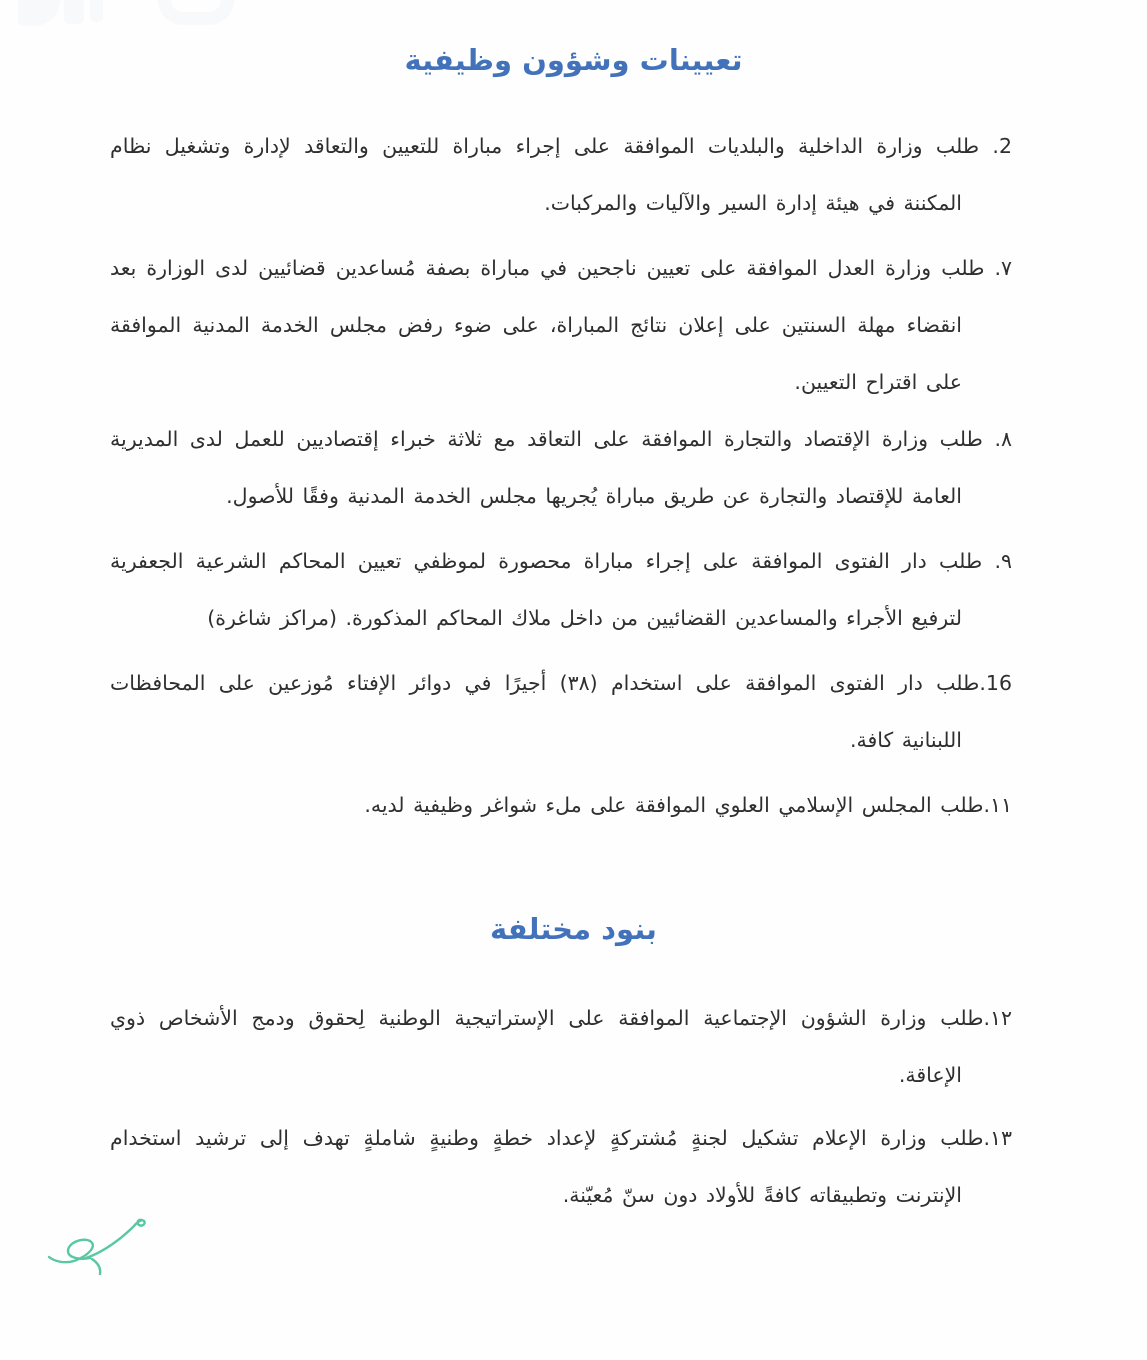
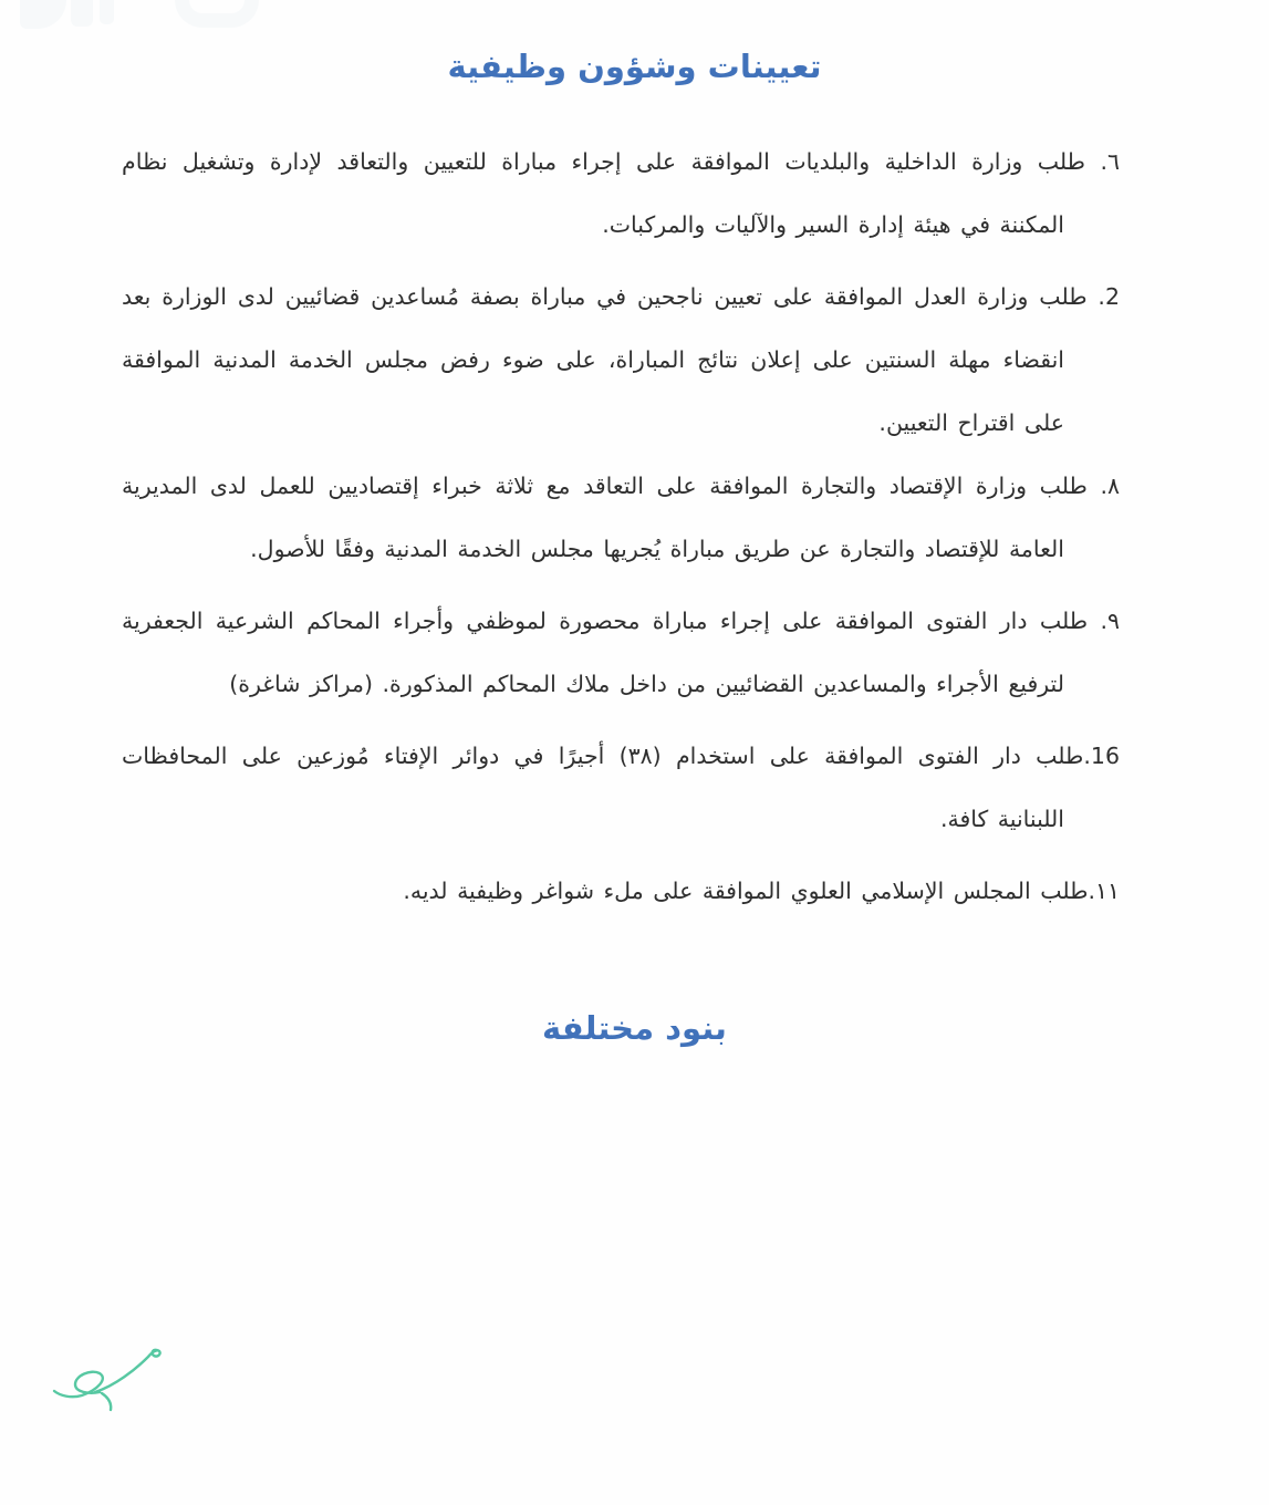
  تعيينات وشؤون وظيفية
- 2. طلب وزارة الداخلية والبلديات الموافقة على إجراء مباراة للتعيين والتعاقد لإدارة وتشغيل نظام المكننة في هيئة إدارة السير والآليات والمركبات.
+ ٦. طلب وزارة الداخلية والبلديات الموافقة على إجراء مباراة للتعيين والتعاقد لإدارة وتشغيل نظام المكننة في هيئة إدارة السير والآليات والمركبات.
- ٧. طلب وزارة العدل الموافقة على تعيين ناجحين في مباراة بصفة مُساعدين قضائيين لدى الوزارة بعد انقضاء مهلة السنتين على إعلان نتائج المباراة، على ضوء رفض مجلس الخدمة المدنية الموافقة على اقتراح التعيين.
+ 2. طلب وزارة العدل الموافقة على تعيين ناجحين في مباراة بصفة مُساعدين قضائيين لدى الوزارة بعد انقضاء مهلة السنتين على إعلان نتائج المباراة، على ضوء رفض مجلس الخدمة المدنية الموافقة على اقتراح التعيين.
  ٨. طلب وزارة الإقتصاد والتجارة الموافقة على التعاقد مع ثلاثة خبراء إقتصاديين للعمل لدى المديرية العامة للإقتصاد والتجارة عن طريق مباراة يُجريها مجلس الخدمة المدنية وفقًا للأصول.
- ٩. طلب دار الفتوى الموافقة على إجراء مباراة محصورة لموظفي تعيين المحاكم الشرعية الجعفرية لترفيع الأجراء والمساعدين القضائيين من داخل ملاك المحاكم المذكورة. (مراكز شاغرة)
+ ٩. طلب دار الفتوى الموافقة على إجراء مباراة محصورة لموظفي وأجراء المحاكم الشرعية الجعفرية لترفيع الأجراء والمساعدين القضائيين من داخل ملاك المحاكم المذكورة. (مراكز شاغرة)
  16.طلب دار الفتوى الموافقة على استخدام (٣٨) أجيرًا في دوائر الإفتاء مُوزعين على المحافظات اللبنانية كافة.
  ١١.طلب المجلس الإسلامي العلوي الموافقة على ملء شواغر وظيفية لديه.
  بنود مختلفة
- ١٢.طلب وزارة الشؤون الإجتماعية الموافقة على الإستراتيجية الوطنية لِحقوق ودمج الأشخاص ذوي الإعاقة.
- ١٣.طلب وزارة الإعلام تشكيل لجنةٍ مُشتركةٍ لإعداد خطةٍ وطنيةٍ شاملةٍ تهدف إلى ترشيد استخدام الإنترنت وتطبيقاته كافةً للأولاد دون سنّ مُعيّنة.
